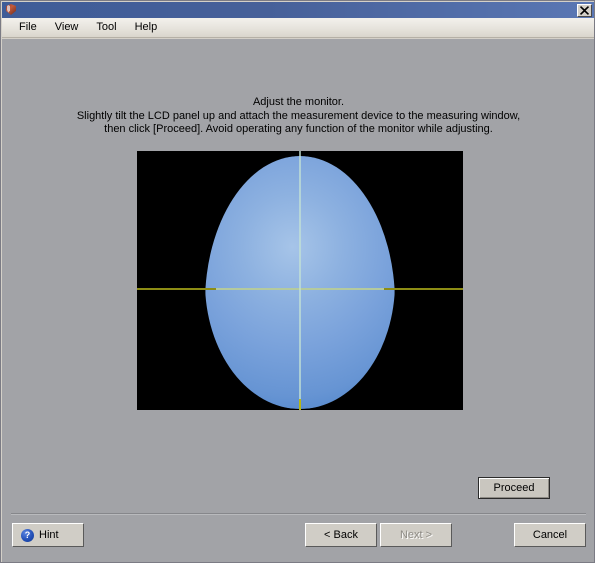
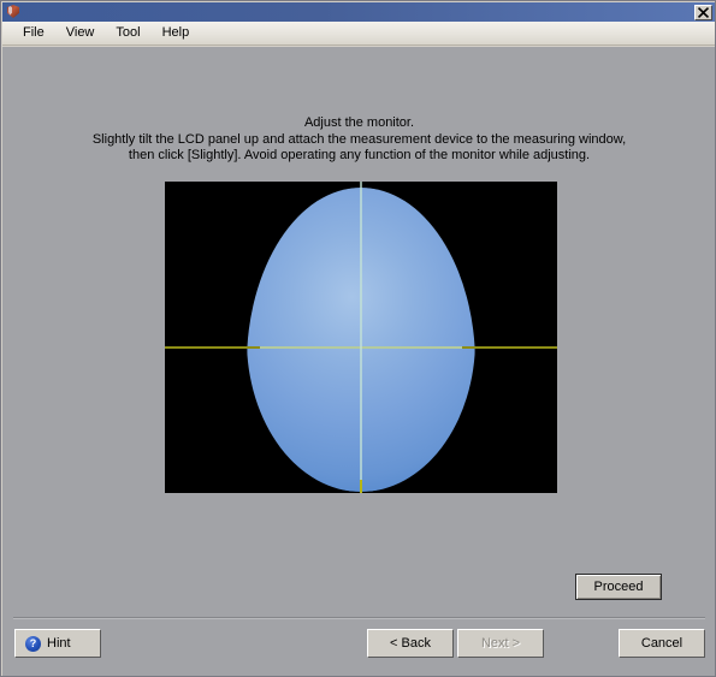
  File
  View
  Tool
  Help
  Adjust the monitor.
  Slightly tilt the LCD panel up and attach the measurement device to the measuring window,
- then click [Proceed]. Avoid operating any function of the monitor while adjusting.
+ then click [Slightly]. Avoid operating any function of the monitor while adjusting.
  Proceed
  ?
  Hint
  < Back
  Next >
  Cancel
